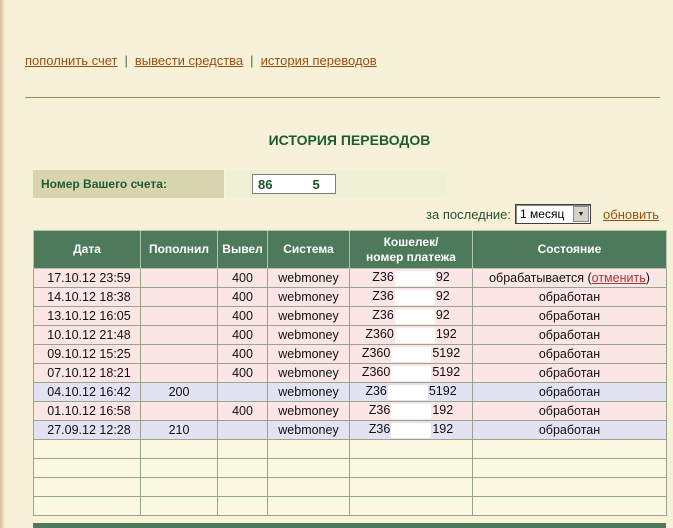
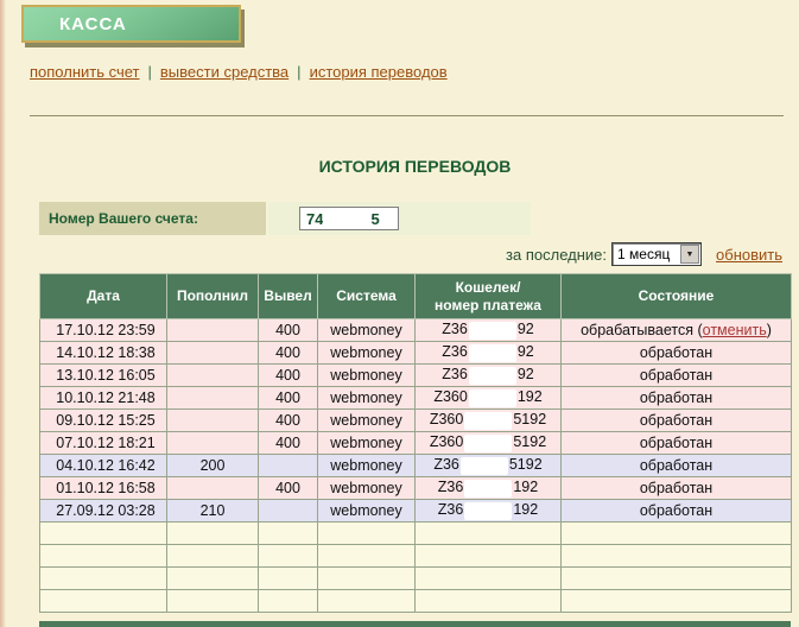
+ КАССА
  пополнить счет | вывести средства | история переводов
  ИСТОРИЯ ПЕРЕВОДОВ
  Номер Вашего счета:
- 86
+ 74
  5
  за последние:
  1 месяц
  обновить
  Дата	Пополнил	Вывел	Система	Кошелек/ номер платежа	Состояние
  17.10.12 23:59		400	webmoney	Z36 92	обрабатывается (отменить)
  14.10.12 18:38		400	webmoney	Z36 92	обработан
  13.10.12 16:05		400	webmoney	Z36 92	обработан
  10.10.12 21:48		400	webmoney	Z360 192	обработан
  09.10.12 15:25		400	webmoney	Z360 5192	обработан
  07.10.12 18:21		400	webmoney	Z360 5192	обработан
  04.10.12 16:42	200		webmoney	Z36 5192	обработан
  01.10.12 16:58		400	webmoney	Z36 192	обработан
- 27.09.12 12:28	210		webmoney	Z36 192	обработан
+ 27.09.12 03:28	210		webmoney	Z36 192	обработан
